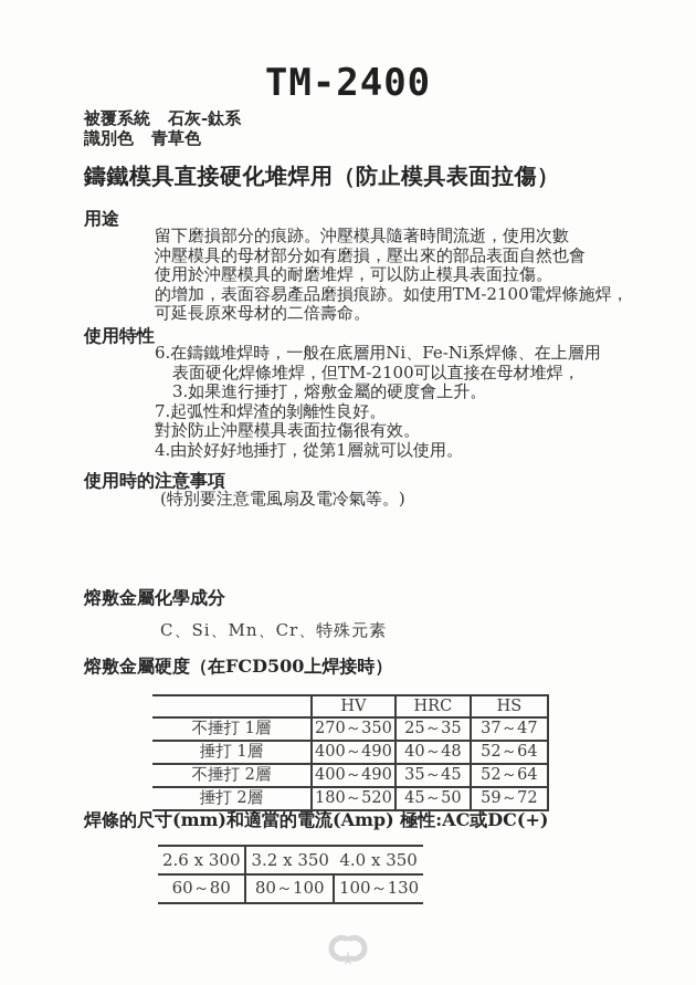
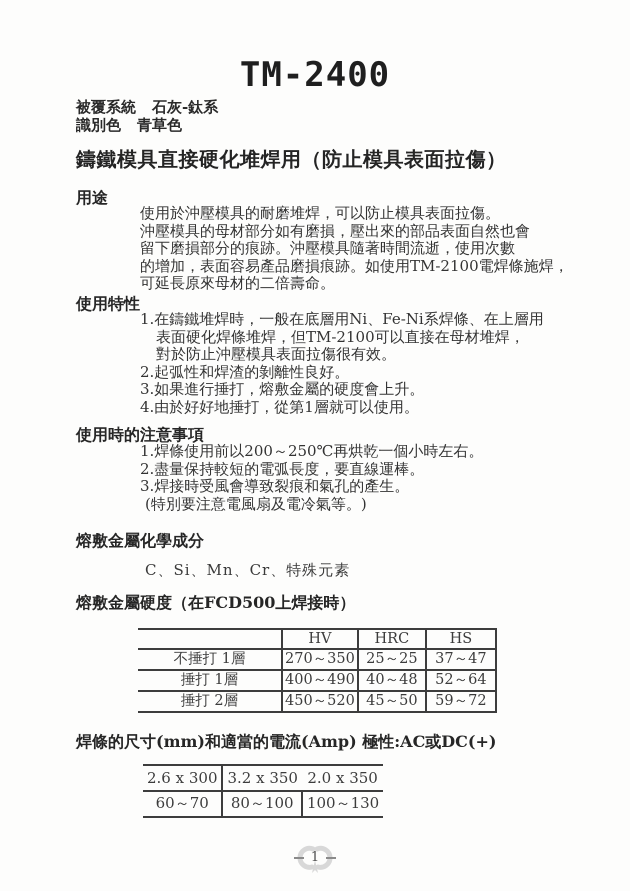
  TM-2400
  被覆系統 石灰-鈦系
  識別色 青草色
  鑄鐵模具直接硬化堆焊用（防止模具表面拉傷）
  用途
- 留下磨損部分的痕跡。沖壓模具隨著時間流逝，使用次數
+ 使用於沖壓模具的耐磨堆焊，可以防止模具表面拉傷。
  沖壓模具的母材部分如有磨損，壓出來的部品表面自然也會
- 使用於沖壓模具的耐磨堆焊，可以防止模具表面拉傷。
+ 留下磨損部分的痕跡。沖壓模具隨著時間流逝，使用次數
  的增加，表面容易產品磨損痕跡。如使用TM-2100電焊條施焊，
  可延長原來母材的二倍壽命。
  使用特性
- 6.在鑄鐵堆焊時，一般在底層用Ni、Fe-Ni系焊條、在上層用
+ 1.在鑄鐵堆焊時，一般在底層用Ni、Fe-Ni系焊條、在上層用
  表面硬化焊條堆焊，但TM-2100可以直接在母材堆焊，
- 3.如果進行捶打，熔敷金屬的硬度會上升。
+ 對於防止沖壓模具表面拉傷很有效。
- 7.起弧性和焊渣的剝離性良好。
+ 2.起弧性和焊渣的剝離性良好。
- 對於防止沖壓模具表面拉傷很有效。
+ 3.如果進行捶打，熔敷金屬的硬度會上升。
  4.由於好好地捶打，從第1層就可以使用。
  使用時的注意事項
+ 1.焊條使用前以200～250℃再烘乾一個小時左右。
+ 2.盡量保持較短的電弧長度，要直線運棒。
+ 3.焊接時受風會導致裂痕和氣孔的產生。
  (特別要注意電風扇及電冷氣等。)
  熔敷金屬化學成分
  C、Si、Mn、Cr、特殊元素
  熔敷金屬硬度（在FCD500上焊接時）
  	HV	HRC	HS
- 不捶打 1層	270～350	25～35	37～47
+ 不捶打 1層	270～350	25～25	37～47
  捶打 1層	400～490	40～48	52～64
- 不捶打 2層	400～490	35～45	52～64
- 捶打 2層	180～520	45～50	59～72
+ 捶打 2層	450～520	45～50	59～72
  焊條的尺寸(mm)和適當的電流(Amp) 極性:AC或DC(+)
- 2.6 x 300	3.2 x 350	4.0 x 350
+ 2.6 x 300	3.2 x 350	2.0 x 350
- 60～80	80～100	100～130
+ 60～70	80～100	100～130
+ 1
